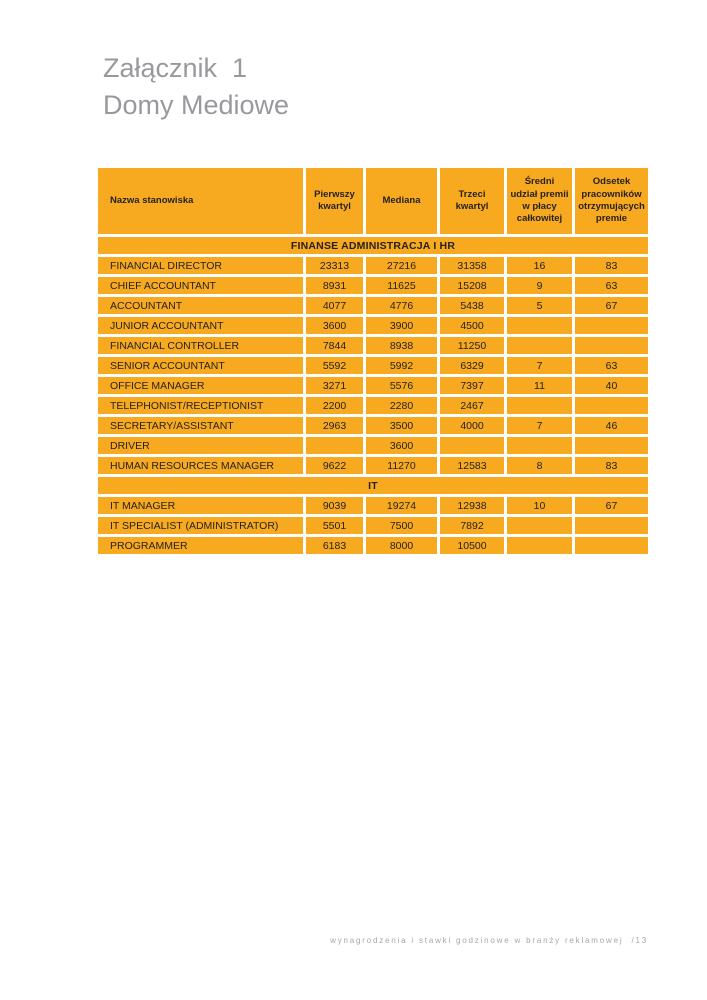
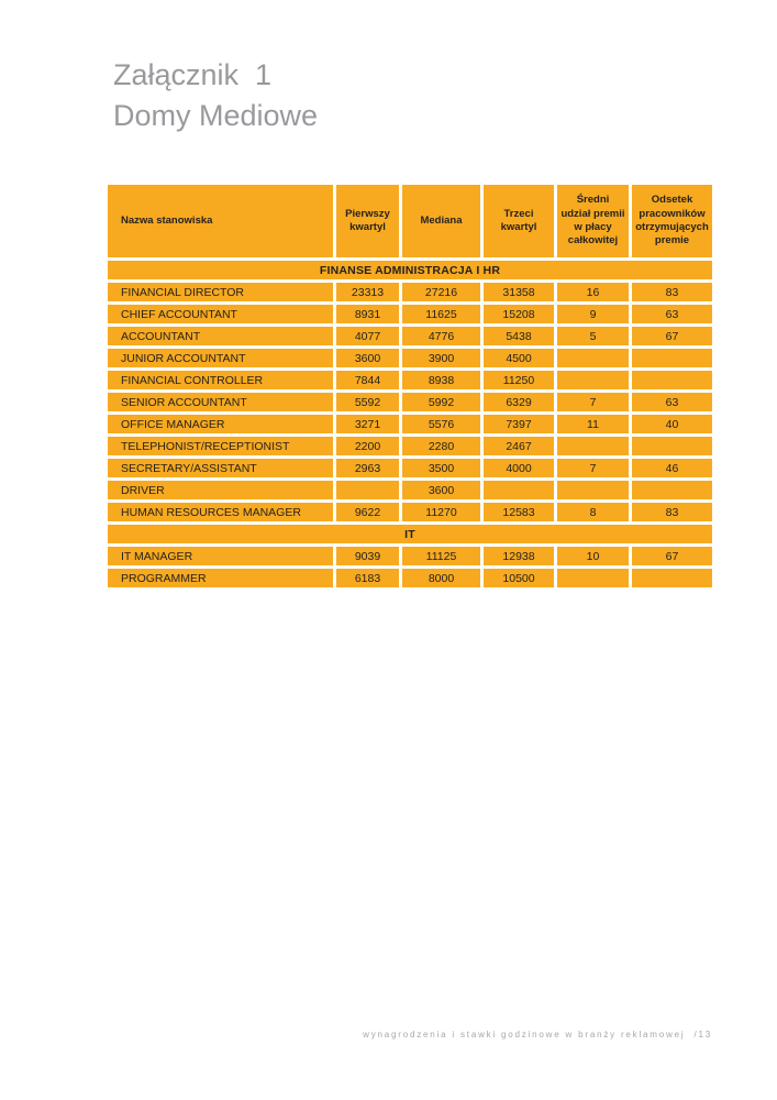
  Załącznik 1
  Domy Mediowe
  Nazwa stanowiska	Pierwszy kwartyl	Mediana	Trzeci kwartyl	Średni udział premii w płacy całkowitej	Odsetek pracowników otrzymujących premie
  FINANSE ADMINISTRACJA I HR
  FINANCIAL DIRECTOR	23313	27216	31358	16	83
  CHIEF ACCOUNTANT	8931	11625	15208	9	63
  ACCOUNTANT	4077	4776	5438	5	67
  JUNIOR ACCOUNTANT	3600	3900	4500
  FINANCIAL CONTROLLER	7844	8938	11250
  SENIOR ACCOUNTANT	5592	5992	6329	7	63
  OFFICE MANAGER	3271	5576	7397	11	40
  TELEPHONIST/RECEPTIONIST	2200	2280	2467
  SECRETARY/ASSISTANT	2963	3500	4000	7	46
  DRIVER		3600
  HUMAN RESOURCES MANAGER	9622	11270	12583	8	83
  IT
- IT MANAGER	9039	19274	12938	10	67
+ IT MANAGER	9039	11125	12938	10	67
- IT SPECIALIST (ADMINISTRATOR)	5501	7500	7892
  PROGRAMMER	6183	8000	10500
  wynagrodzenia i stawki godzinowe w branży reklamowej /13
